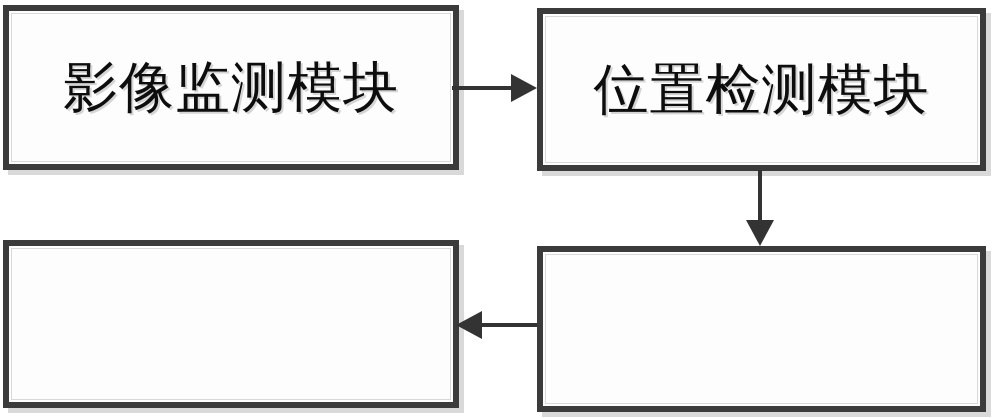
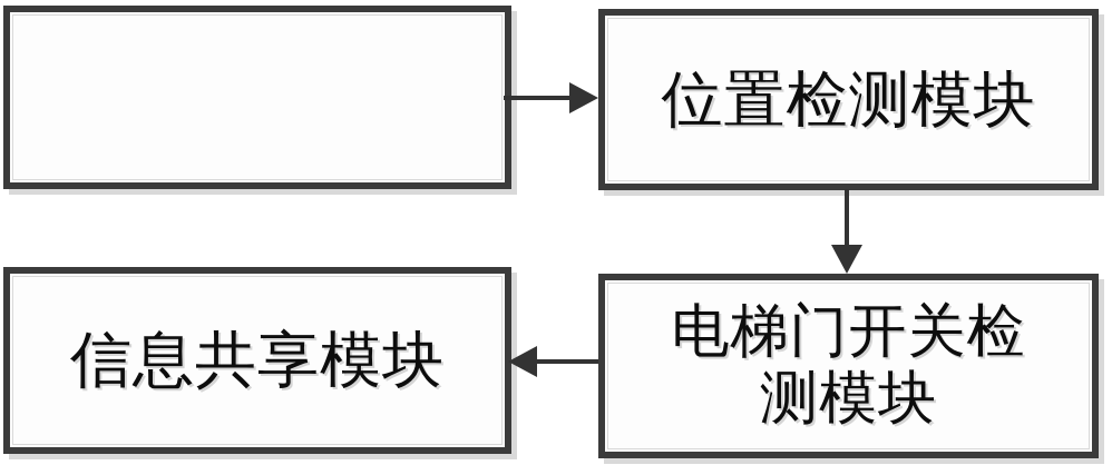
- 影像监测模块
  位置检测模块
+ 电梯门开关检
+ 测模块
+ 信息共享模块
